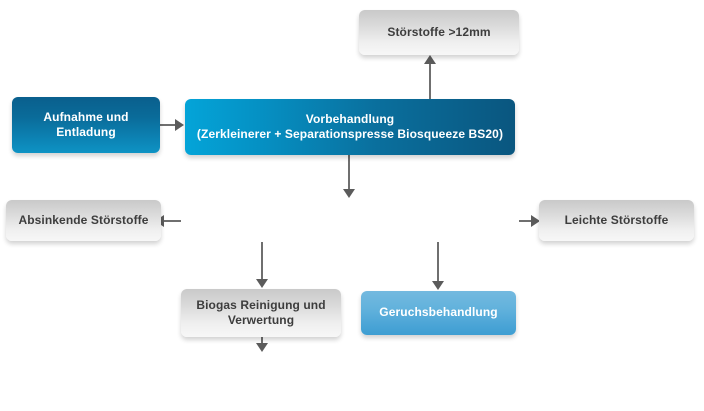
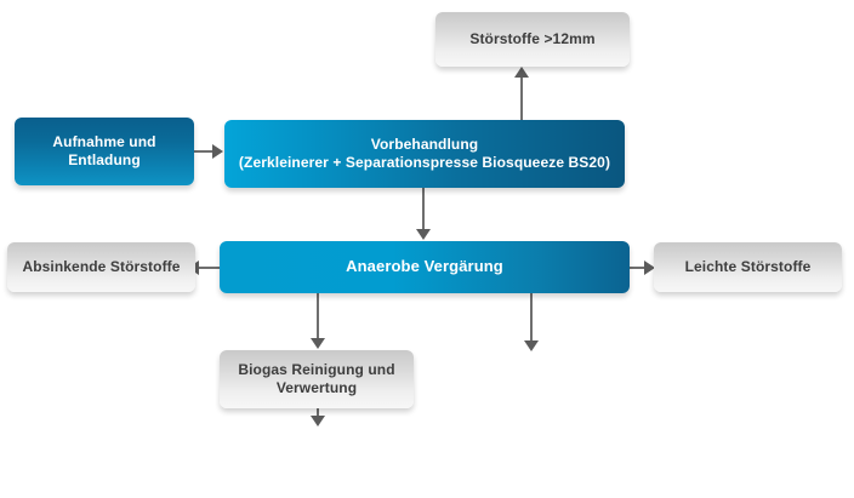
  Störstoffe >12mm
  Aufnahme und
  Entladung
  Vorbehandlung
  (Zerkleinerer + Separationspresse Biosqueeze BS20)
  Absinkende Störstoffe
+ Anaerobe Vergärung
  Leichte Störstoffe
  Biogas Reinigung und
  Verwertung
- Geruchsbehandlung
